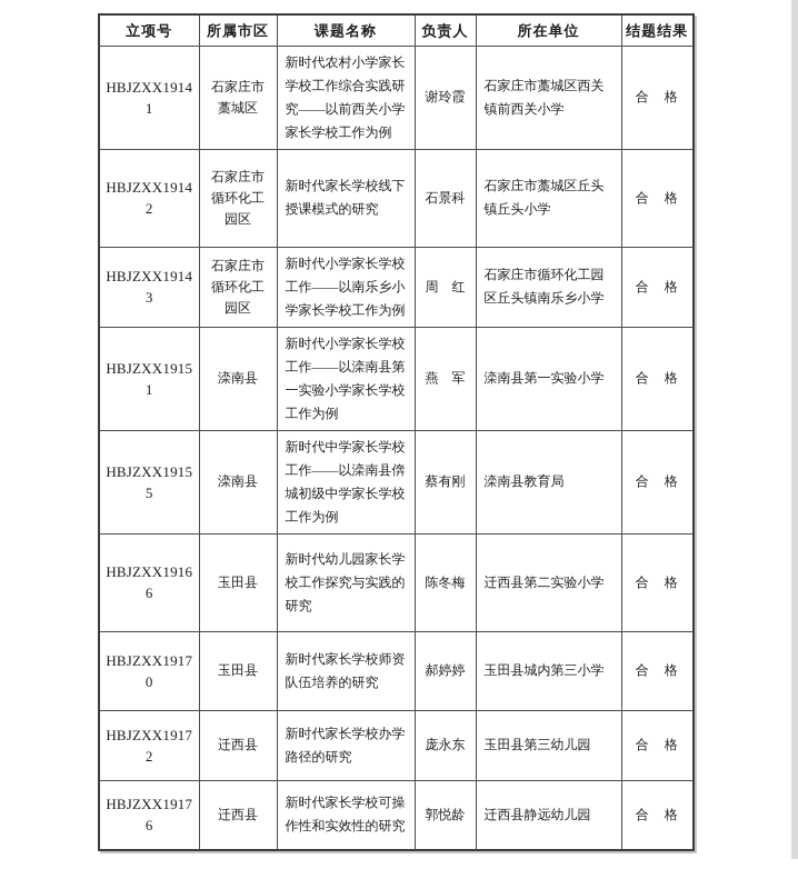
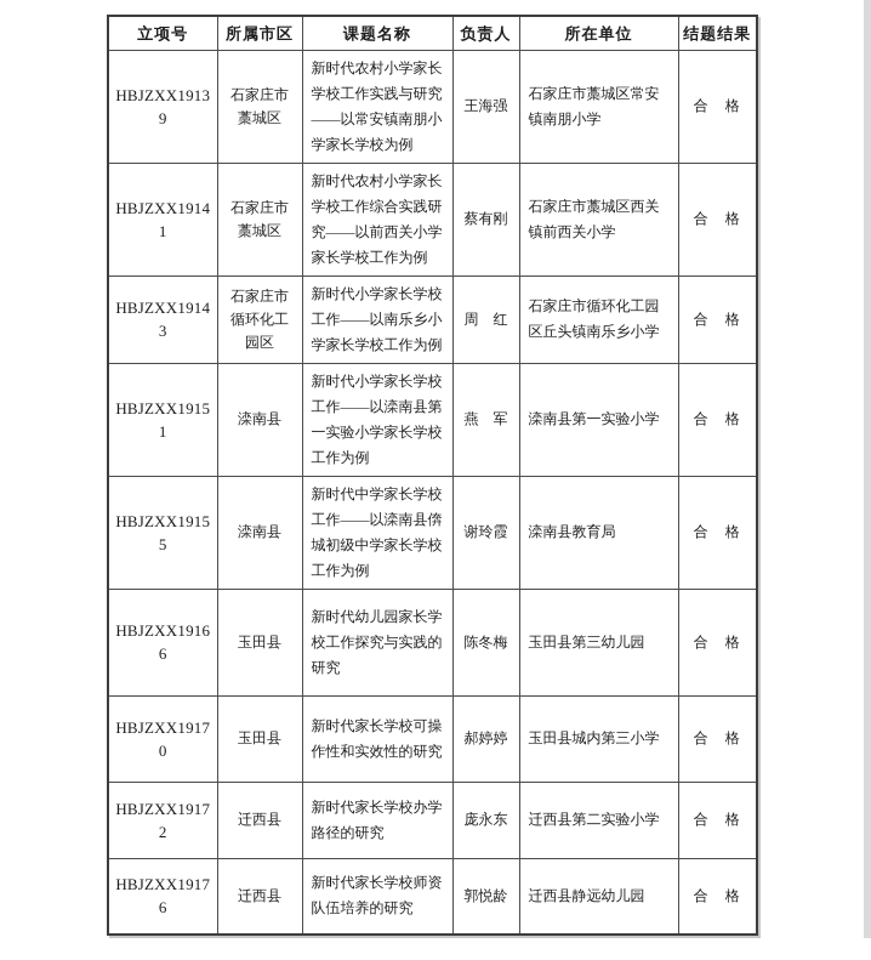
  立项号	所属市区	课题名称	负责人	所在单位	结题结果
+ HBJZXX19139	石家庄市藁城区	新时代农村小学家长学校工作实践与研究——以常安镇南朋小学家长学校为例	王海强	石家庄市藁城区常安镇南朋小学	合 格
- HBJZXX19141	石家庄市藁城区	新时代农村小学家长学校工作综合实践研究——以前西关小学家长学校工作为例	谢玲霞	石家庄市藁城区西关镇前西关小学	合 格
+ HBJZXX19141	石家庄市藁城区	新时代农村小学家长学校工作综合实践研究——以前西关小学家长学校工作为例	蔡有刚	石家庄市藁城区西关镇前西关小学	合 格
- HBJZXX19142	石家庄市循环化工园区	新时代家长学校线下授课模式的研究	石景科	石家庄市藁城区丘头镇丘头小学	合 格
  HBJZXX19143	石家庄市循环化工园区	新时代小学家长学校工作——以南乐乡小学家长学校工作为例	周 红	石家庄市循环化工园区丘头镇南乐乡小学	合 格
  HBJZXX19151	滦南县	新时代小学家长学校工作——以滦南县第一实验小学家长学校工作为例	燕 军	滦南县第一实验小学	合 格
- HBJZXX19155	滦南县	新时代中学家长学校工作——以滦南县倴城初级中学家长学校工作为例	蔡有刚	滦南县教育局	合 格
+ HBJZXX19155	滦南县	新时代中学家长学校工作——以滦南县倴城初级中学家长学校工作为例	谢玲霞	滦南县教育局	合 格
- HBJZXX19166	玉田县	新时代幼儿园家长学校工作探究与实践的研究	陈冬梅	迁西县第二实验小学	合 格
+ HBJZXX19166	玉田县	新时代幼儿园家长学校工作探究与实践的研究	陈冬梅	玉田县第三幼儿园	合 格
- HBJZXX19170	玉田县	新时代家长学校师资队伍培养的研究	郝婷婷	玉田县城内第三小学	合 格
+ HBJZXX19170	玉田县	新时代家长学校可操作性和实效性的研究	郝婷婷	玉田县城内第三小学	合 格
- HBJZXX19172	迁西县	新时代家长学校办学路径的研究	庞永东	玉田县第三幼儿园	合 格
+ HBJZXX19172	迁西县	新时代家长学校办学路径的研究	庞永东	迁西县第二实验小学	合 格
- HBJZXX19176	迁西县	新时代家长学校可操作性和实效性的研究	郭悦龄	迁西县静远幼儿园	合 格
+ HBJZXX19176	迁西县	新时代家长学校师资队伍培养的研究	郭悦龄	迁西县静远幼儿园	合 格
